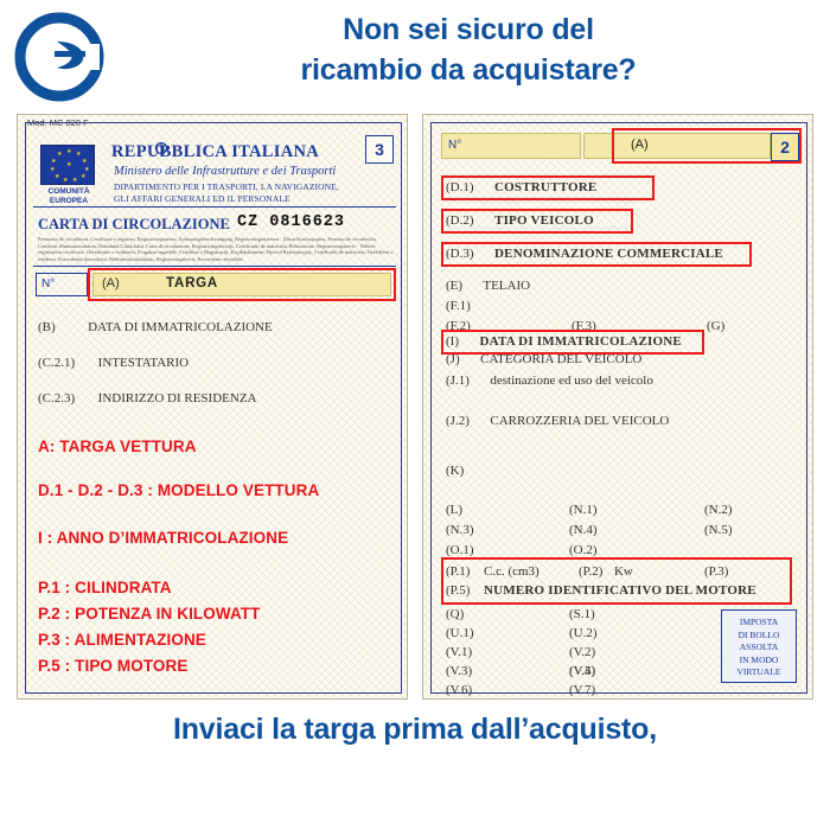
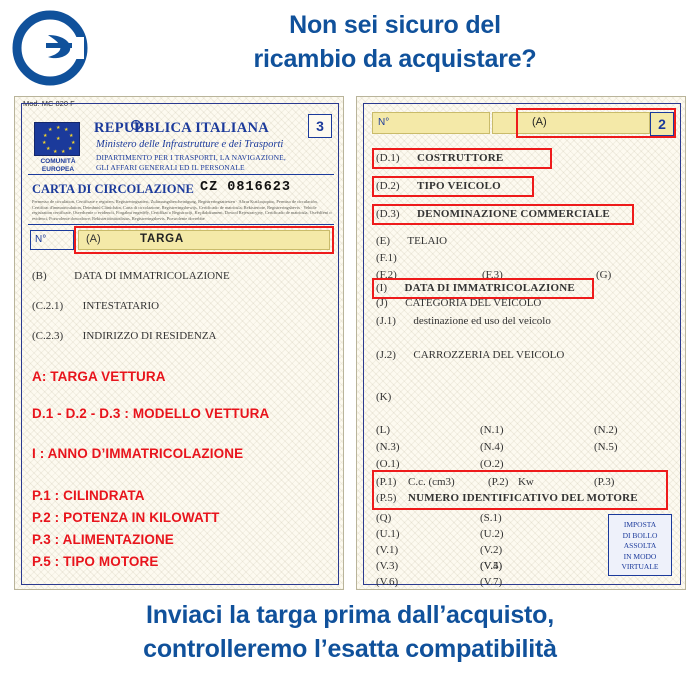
  Non sei sicuro del
  ricambio da acquistare?
  Mod. MC 820 F
  REPUBBLICA ITALIANA
  Ministero delle Infrastrutture e dei Trasporti
  DIPARTIMENTO PER I TRASPORTI, LA NAVIGAZIONE,
  GLI AFFARI GENERALI ED IL PERSONALE
  3
  CARTA DI CIRCOLAZIONE
  CZ 0816623
  N°
  (A)
  TARGA
  (B) DATA DI IMMATRICOLAZIONE
  (C.2.1) INTESTATARIO
  (C.2.3) INDIRIZZO DI RESIDENZA
  A: TARGA VETTURA
  D.1 - D.2 - D.3 : MODELLO VETTURA
  I : ANNO D’IMMATRICOLAZIONE
  P.1 : CILINDRATA
  P.2 : POTENZA IN KILOWATT
  P.3 : ALIMENTAZIONE
  P.5 : TIPO MOTORE
  N°
  (A)
  2
  (D.1) COSTRUTTORE
  (D.2) TIPO VEICOLO
  (D.3) DENOMINAZIONE COMMERCIALE
  (E) TELAIO
  (F.1)
  (F.2)
  (F.3)
  (G)
  (I) DATA DI IMMATRICOLAZIONE
  (J) CATEGORIA DEL VEICOLO
  (J.1) destinazione ed uso del veicolo
  (J.2) CARROZZERIA DEL VEICOLO
  (K)
  (L)
  (N.1)
  (N.2)
  (N.3)
  (N.4)
  (N.5)
  (O.1)
  (O.2)
  (P.1) C.c. (cm3)
  (P.2) Kw
  (P.3)
  (P.5) NUMERO IDENTIFICATIVO DEL MOTORE
  (Q)
  (S.1)
  (U.1)
  (U.2)
  (V.1)
  (V.2)
  (V.3)
  (V.4)
  (V.6)
  (V.7)
  (V.5)
  IMPOSTA
  DI BOLLO
  ASSOLTA
  IN MODO
  VIRTUALE
  Inviaci la targa prima dall’acquisto,
+ controlleremo l’esatta compatibilità
